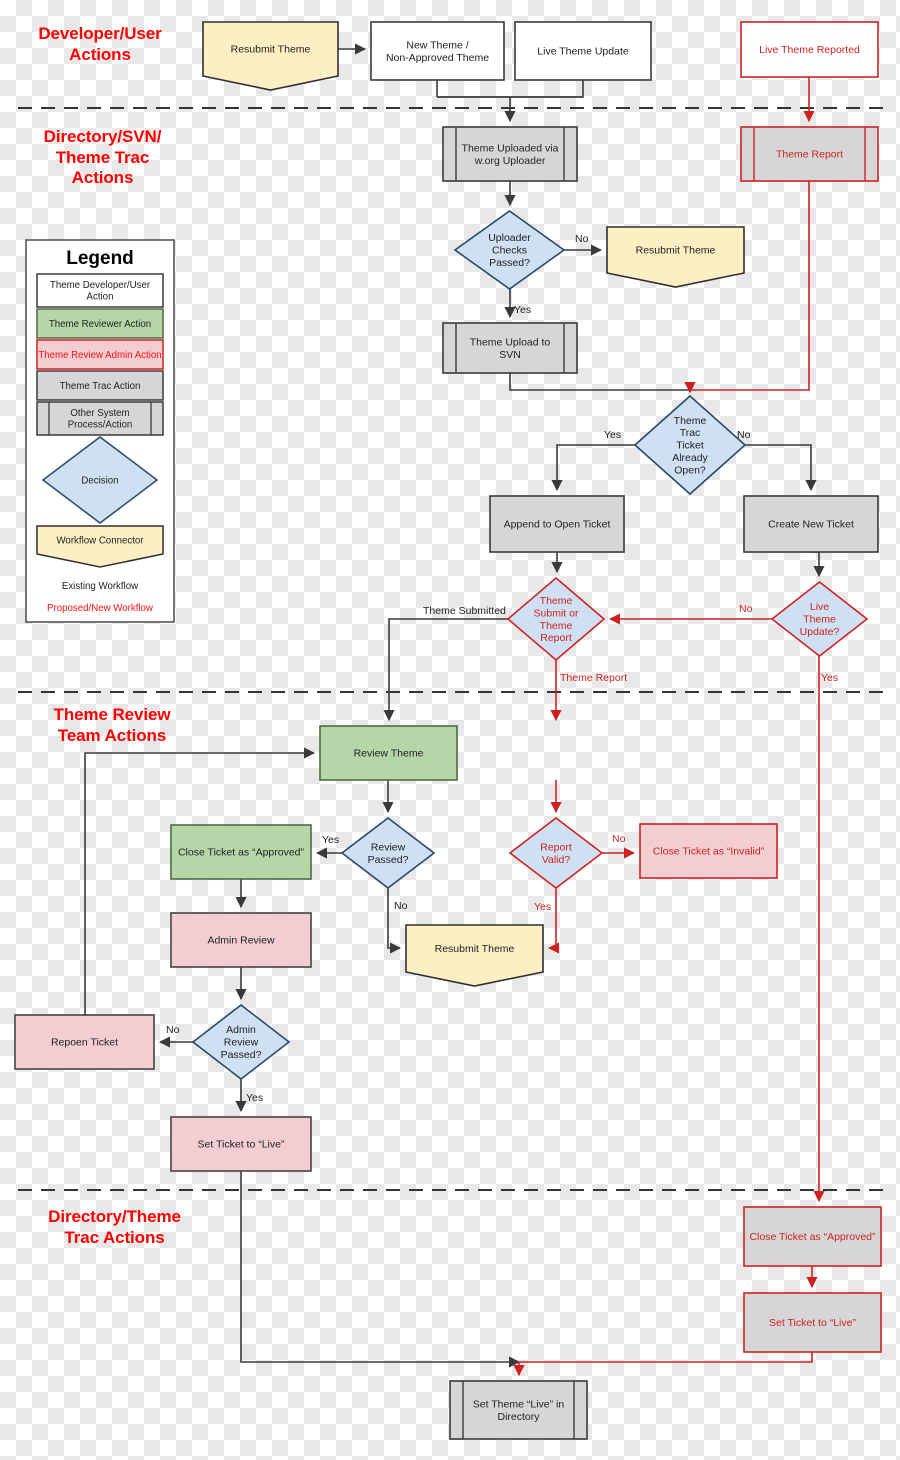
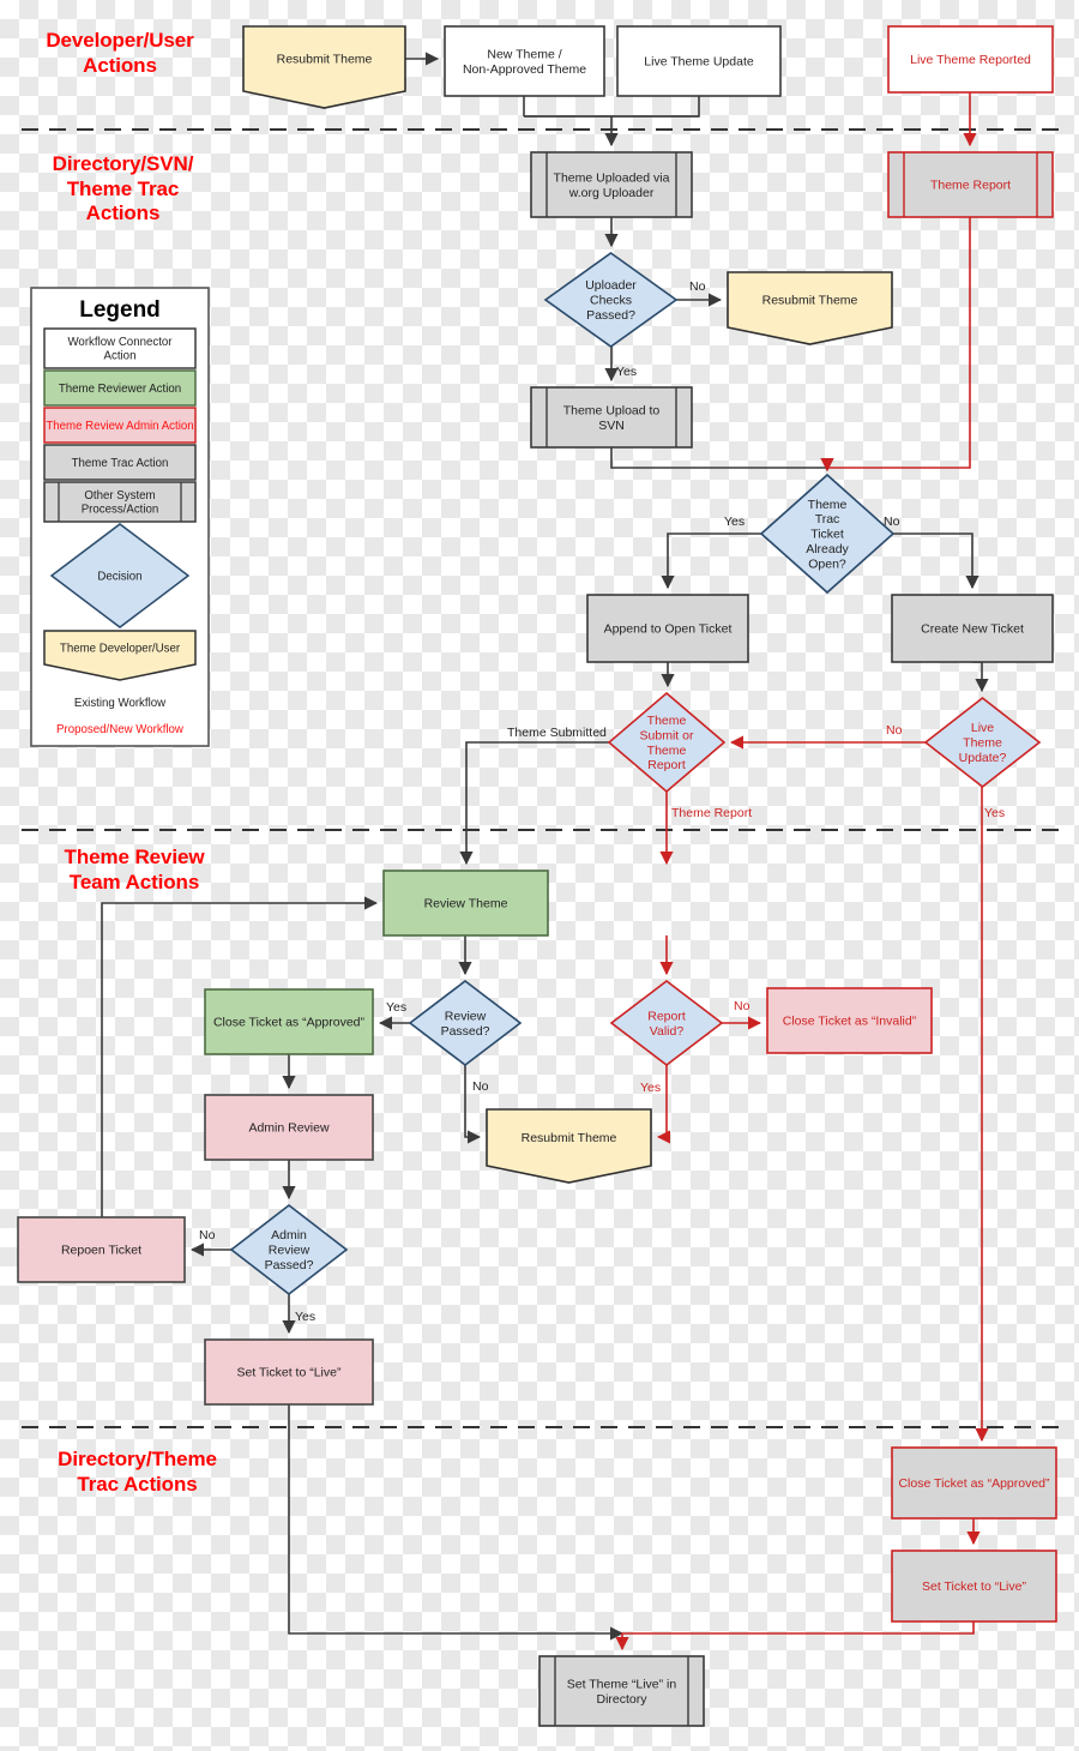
  Developer/User
  Actions
  Directory/SVN/
  Theme Trac
  Actions
  Theme Review
  Team Actions
  Directory/Theme
  Trac Actions
  Resubmit Theme
  New Theme / Non-Approved Theme
  Live Theme Update
  Live Theme Reported
  Theme Uploaded via w.org Uploader
  Theme Report
  Uploader Checks Passed?
  Resubmit Theme
  Theme Upload to SVN
  Theme Trac Ticket Already Open?
  Append to Open Ticket
  Create New Ticket
  Theme Submit or Theme Report
  Live Theme Update?
  Review Theme
  Review Passed?
  Close Ticket as “Approved”
  Report Valid?
  Close Ticket as “Invalid”
  Admin Review
  Resubmit Theme
  Admin Review Passed?
  Repoen Ticket
  Set Ticket to “Live”
  Close Ticket as “Approved”
  Set Ticket to “Live”
  Set Theme “Live” in Directory
  No
  Yes
  Yes
  No
  Theme Submitted
  No
  Yes
  Theme Report
  Yes
  No
  No
  Yes
  No
  Yes
  Legend
- Theme Developer/User Action
+ Workflow Connector Action
  Theme Reviewer Action
  Theme Review Admin Action
  Theme Trac Action
  Other System Process/Action
  Decision
- Workflow Connector
+ Theme Developer/User
  Existing Workflow
  Proposed/New Workflow
